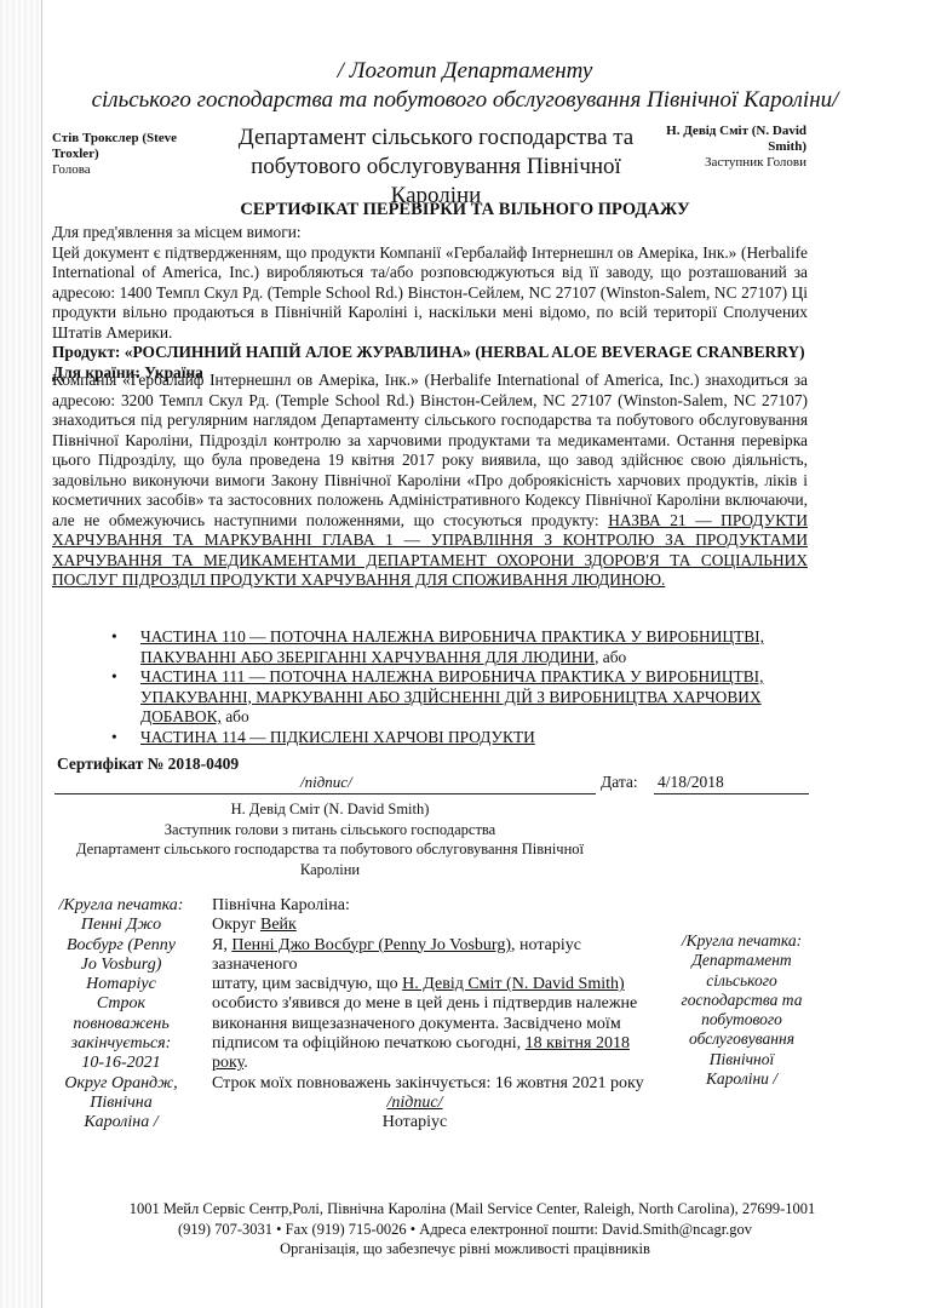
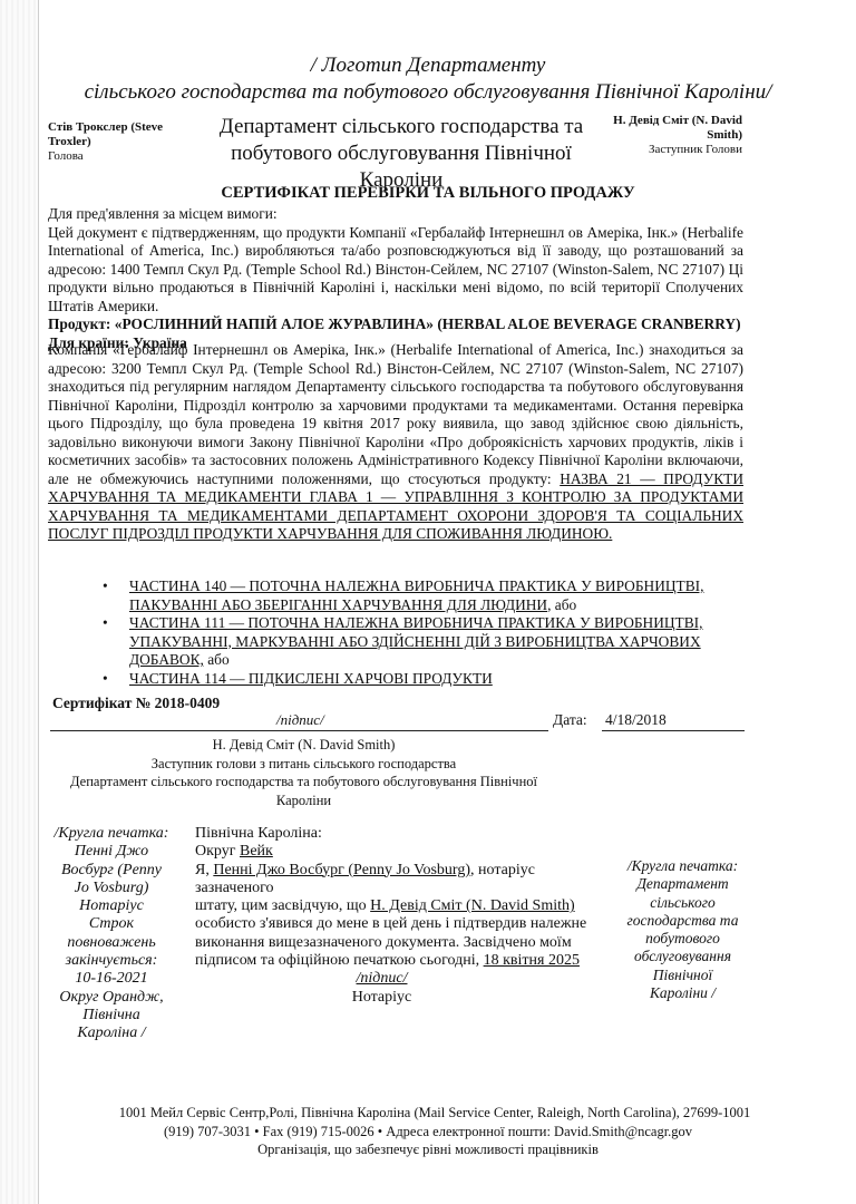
  / Логотип Департаменту
  сільського господарства та побутового обслуговування Північної Кароліни/
  Стів Трокслер (Steve Troxler)
  Голова
  Департамент сільського господарства та побутового обслуговування Північної Кароліни
  Н. Девід Сміт (N. David Smith)
  Заступник Голови
  СЕРТИФІКАТ ПЕРЕВІРКИ ТА ВІЛЬНОГО ПРОДАЖУ
  Для пред'явлення за місцем вимоги:
  Цей документ є підтвердженням, що продукти Компанії «Гербалайф Інтернешнл ов Амеріка, Інк.» (Herbalife International of America, Inc.) виробляються та/або розповсюджуються від її заводу, що розташований за адресою: 1400 Темпл Скул Рд. (Temple School Rd.) Вінстон-Сейлем, NC 27107 (Winston-Salem, NC 27107) Ці продукти вільно продаються в Північній Кароліні і, наскільки мені відомо, по всій території Сполучених Штатів Америки.
  Продукт: «РОСЛИННИЙ НАПІЙ АЛОЕ ЖУРАВЛИНА» (HERBAL ALOE BEVERAGE CRANBERRY)
  Для країни: Україна
- Компанія «Гербалайф Інтернешнл ов Амеріка, Інк.» (Herbalife International of America, Inc.) знаходиться за адресою: 3200 Темпл Скул Рд. (Temple School Rd.) Вінстон-Сейлем, NC 27107 (Winston-Salem, NC 27107) знаходиться під регулярним наглядом Департаменту сільського господарства та побутового обслуговування Північної Кароліни, Підрозділ контролю за харчовими продуктами та медикаментами. Остання перевірка цього Підрозділу, що була проведена 19 квітня 2017 року виявила, що завод здійснює свою діяльність, задовільно виконуючи вимоги Закону Північної Кароліни «Про доброякісність харчових продуктів, ліків і косметичних засобів» та застосовних положень Адміністративного Кодексу Північної Кароліни включаючи, але не обмежуючись наступними положеннями, що стосуються продукту: НАЗВА 21 — ПРОДУКТИ ХАРЧУВАННЯ ТА МАРКУВАННІ ГЛАВА 1 — УПРАВЛІННЯ З КОНТРОЛЮ ЗА ПРОДУКТАМИ ХАРЧУВАННЯ ТА МЕДИКАМЕНТАМИ ДЕПАРТАМЕНТ ОХОРОНИ ЗДОРОВ'Я ТА СОЦІАЛЬНИХ ПОСЛУГ ПІДРОЗДІЛ ПРОДУКТИ ХАРЧУВАННЯ ДЛЯ СПОЖИВАННЯ ЛЮДИНОЮ.
+ Компанія «Гербалайф Інтернешнл ов Амеріка, Інк.» (Herbalife International of America, Inc.) знаходиться за адресою: 3200 Темпл Скул Рд. (Temple School Rd.) Вінстон-Сейлем, NC 27107 (Winston-Salem, NC 27107) знаходиться під регулярним наглядом Департаменту сільського господарства та побутового обслуговування Північної Кароліни, Підрозділ контролю за харчовими продуктами та медикаментами. Остання перевірка цього Підрозділу, що була проведена 19 квітня 2017 року виявила, що завод здійснює свою діяльність, задовільно виконуючи вимоги Закону Північної Кароліни «Про доброякісність харчових продуктів, ліків і косметичних засобів» та застосовних положень Адміністративного Кодексу Північної Кароліни включаючи, але не обмежуючись наступними положеннями, що стосуються продукту: НАЗВА 21 — ПРОДУКТИ ХАРЧУВАННЯ ТА МЕДИКАМЕНТИ ГЛАВА 1 — УПРАВЛІННЯ З КОНТРОЛЮ ЗА ПРОДУКТАМИ ХАРЧУВАННЯ ТА МЕДИКАМЕНТАМИ ДЕПАРТАМЕНТ ОХОРОНИ ЗДОРОВ'Я ТА СОЦІАЛЬНИХ ПОСЛУГ ПІДРОЗДІЛ ПРОДУКТИ ХАРЧУВАННЯ ДЛЯ СПОЖИВАННЯ ЛЮДИНОЮ.
  •
- ЧАСТИНА 110 — ПОТОЧНА НАЛЕЖНА ВИРОБНИЧА ПРАКТИКА У ВИРОБНИЦТВІ, ПАКУВАННІ АБО ЗБЕРІГАННІ ХАРЧУВАННЯ ДЛЯ ЛЮДИНИ, або
+ ЧАСТИНА 140 — ПОТОЧНА НАЛЕЖНА ВИРОБНИЧА ПРАКТИКА У ВИРОБНИЦТВІ, ПАКУВАННІ АБО ЗБЕРІГАННІ ХАРЧУВАННЯ ДЛЯ ЛЮДИНИ, або
  •
  ЧАСТИНА 111 — ПОТОЧНА НАЛЕЖНА ВИРОБНИЧА ПРАКТИКА У ВИРОБНИЦТВІ, УПАКУВАННІ, МАРКУВАННІ АБО ЗДІЙСНЕННІ ДІЙ З ВИРОБНИЦТВА ХАРЧОВИХ ДОБАВОК, або
  •
  ЧАСТИНА 114 — ПІДКИСЛЕНІ ХАРЧОВІ ПРОДУКТИ
  Сертифікат № 2018-0409
  /підпис/
  Дата:
  4/18/2018
  Н. Девід Сміт (N. David Smith)
  Заступник голови з питань сільського господарства
  Департамент сільського господарства та побутового обслуговування Північної Кароліни
  /Кругла печатка:
  Пенні Джо
  Восбург (Penny
  Jo Vosburg)
  Нотаріус
  Строк
  повноважень
  закінчується:
  10-16-2021
  Округ Орандж,
  Північна
  Кароліна /
  Північна Кароліна:
  Округ Вейк
  Я, Пенні Джо Восбург (Penny Jo Vosburg), нотаріус
  зазначеного
  штату, цим засвідчую, що Н. Девід Сміт (N. David Smith)
  особисто з'явився до мене в цей день і підтвердив належне
  виконання вищезазначеного документа. Засвідчено моїм
- підписом та офіційною печаткою сьогодні, 18 квітня 2018
+ підписом та офіційною печаткою сьогодні, 18 квітня 2025
- року.
- Строк моїх повноважень закінчується: 16 жовтня 2021 року
  /підпис/
  Нотаріус
  /Кругла печатка:
  Департамент
  сільського
  господарства та
  побутового
  обслуговування
  Північної
  Кароліни /
  1001 Мейл Сервіс Сентр,Ролі, Північна Кароліна (Mail Service Center, Raleigh, North Carolina), 27699-1001
  (919) 707-3031 • Fax (919) 715-0026 • Адреса електронної пошти: David.Smith@ncagr.gov
  Організація, що забезпечує рівні можливості працівників
